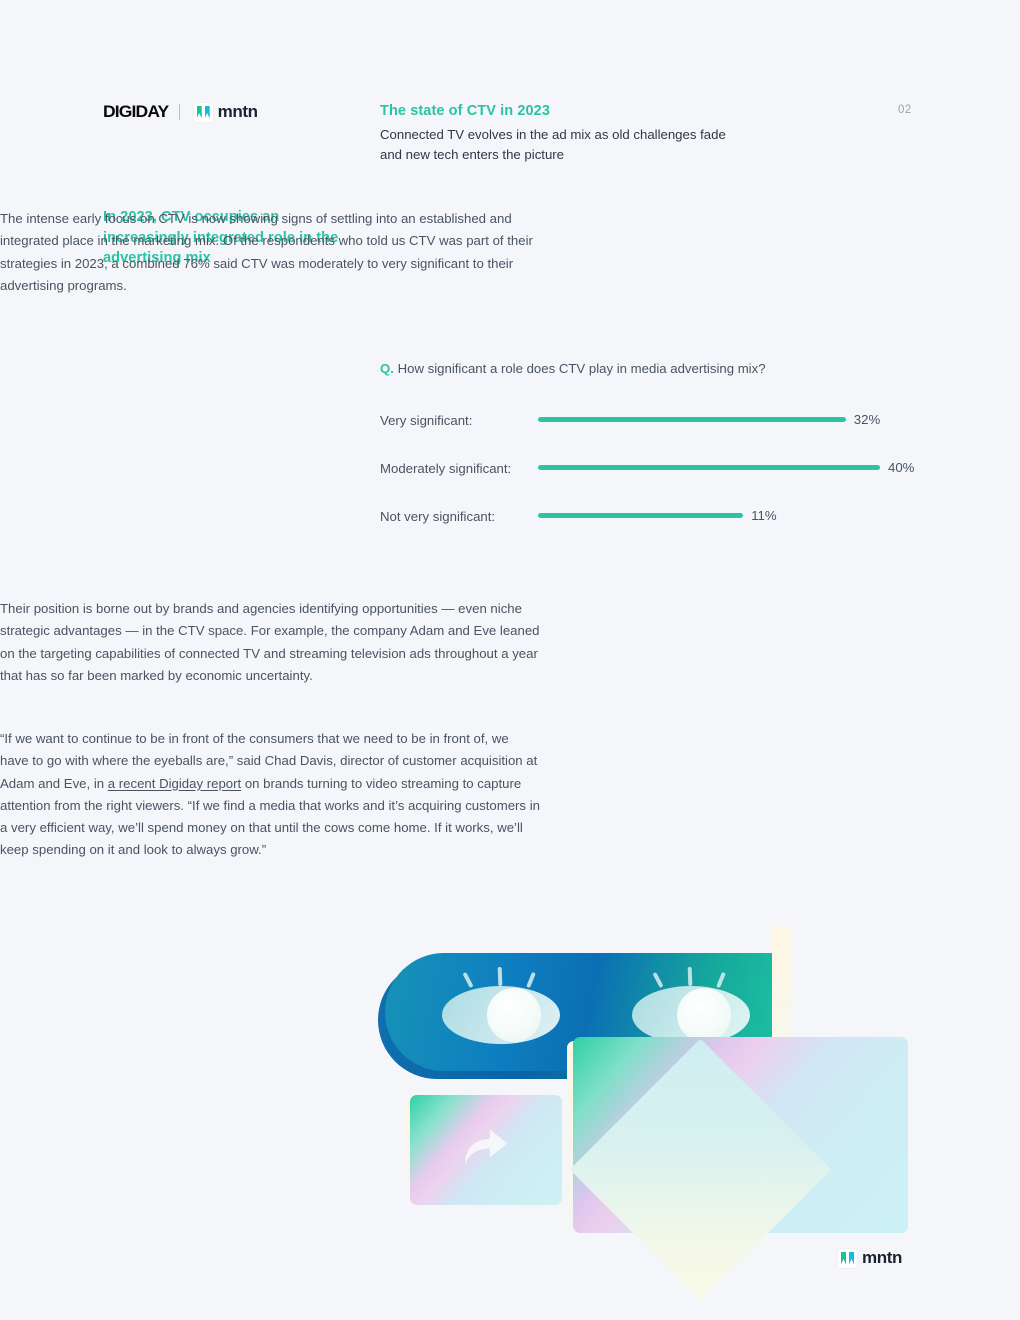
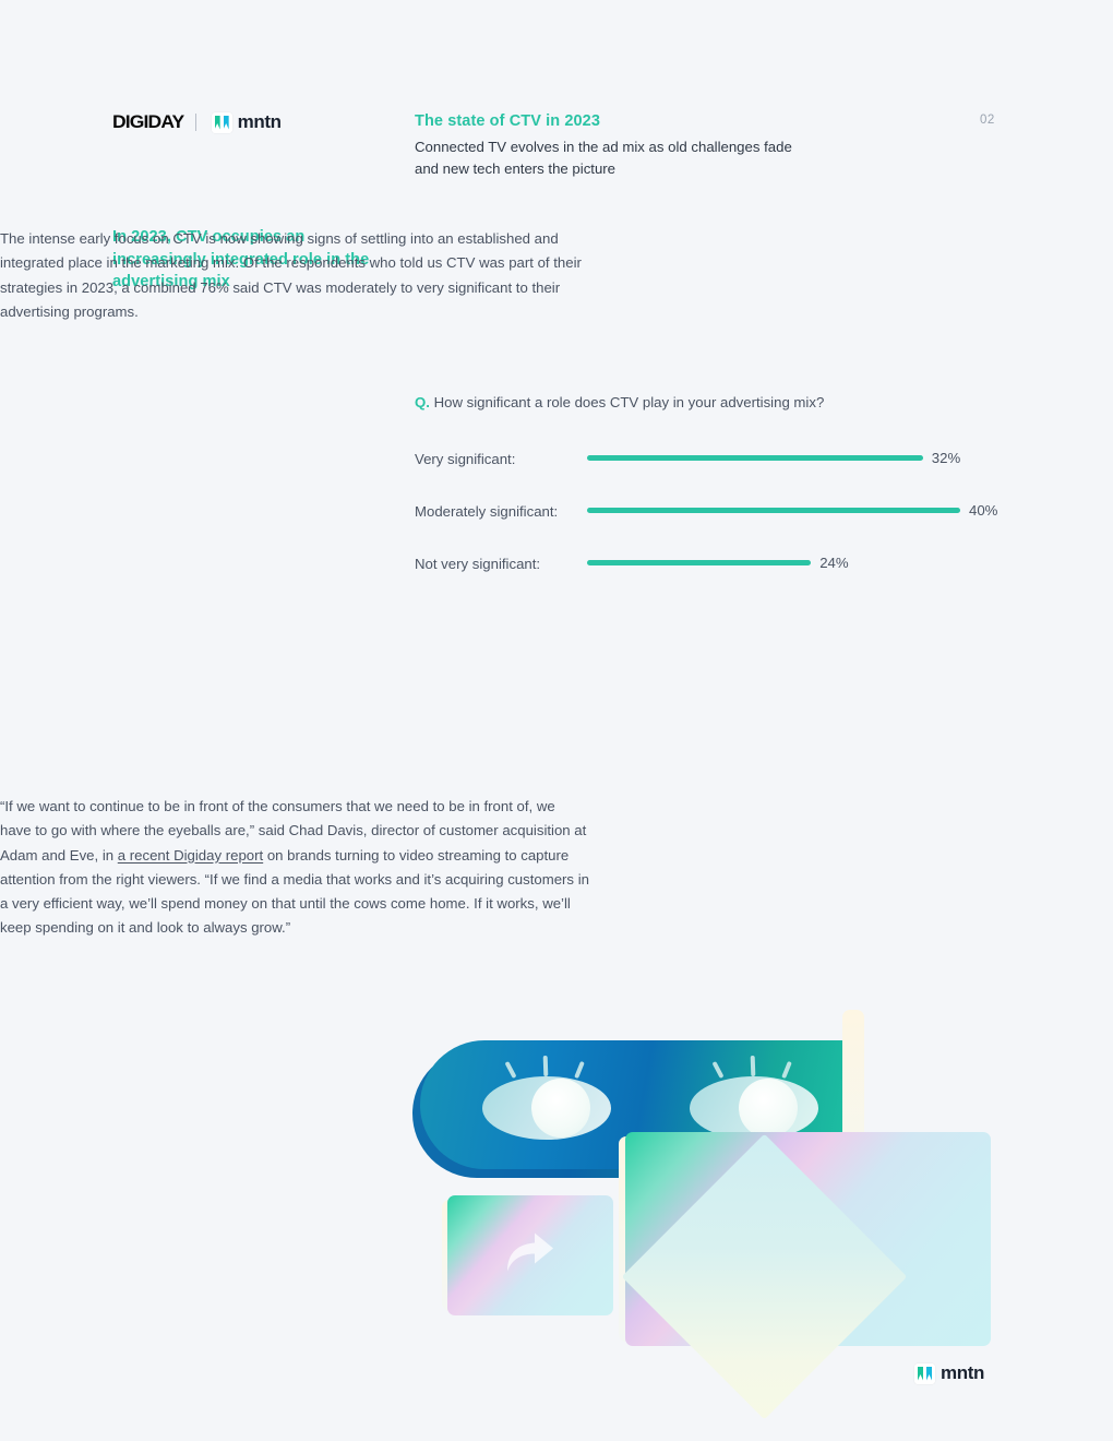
  DIGIDAY
  mntn
  The state of CTV in 2023
  Connected TV evolves in the ad mix as old challenges fade
  and new tech enters the picture
  02
  In 2023, CTV occupies an increasingly integrated role in the advertising mix
  The intense early focus on CTV is now showing signs of settling into an established and integrated place in the marketing mix. Of the respondents who told us CTV was part of their strategies in 2023, a combined 76% said CTV was moderately to very significant to their advertising programs.
- Q. How significant a role does CTV play in media advertising mix?
+ Q. How significant a role does CTV play in your advertising mix?
  Very significant:
  32%
  Moderately significant:
  40%
  Not very significant:
- 11%
+ 24%
- Their position is borne out by brands and agencies identifying opportunities — even niche strategic advantages — in the CTV space. For example, the company Adam and Eve leaned on the targeting capabilities of connected TV and streaming television ads throughout a year that has so far been marked by economic uncertainty.
  “If we want to continue to be in front of the consumers that we need to be in front of, we have to go with where the eyeballs are,” said Chad Davis, director of customer acquisition at Adam and Eve, in a recent Digiday report on brands turning to video streaming to capture attention from the right viewers. “If we find a media that works and it’s acquiring customers in a very efficient way, we’ll spend money on that until the cows come home. If it works, we’ll keep spending on it and look to always grow.”
  mntn
